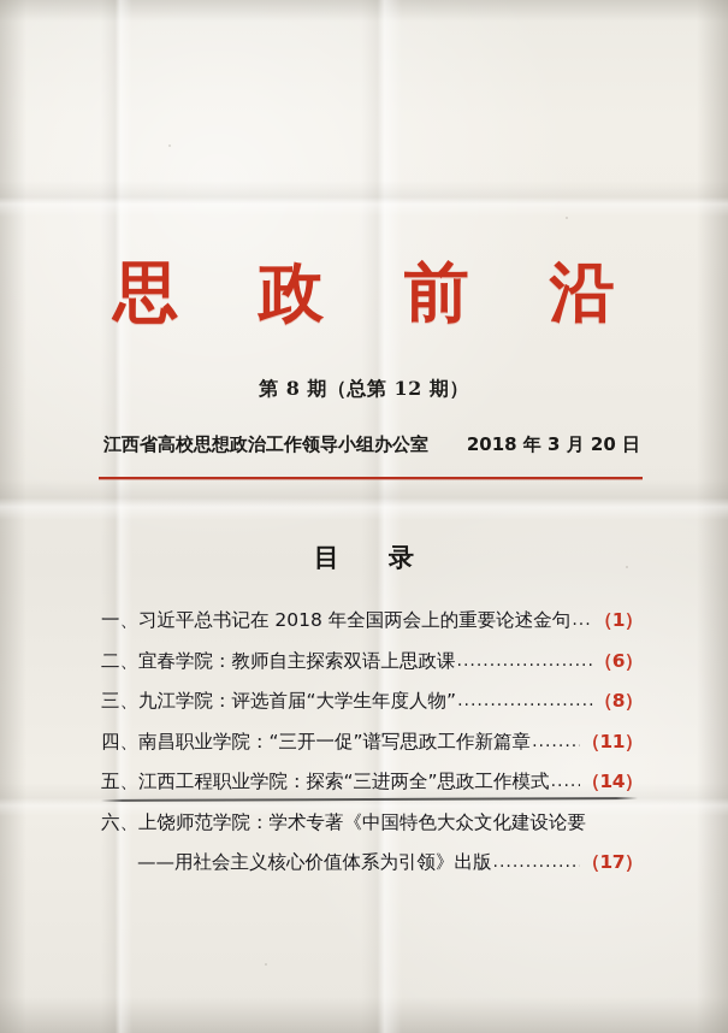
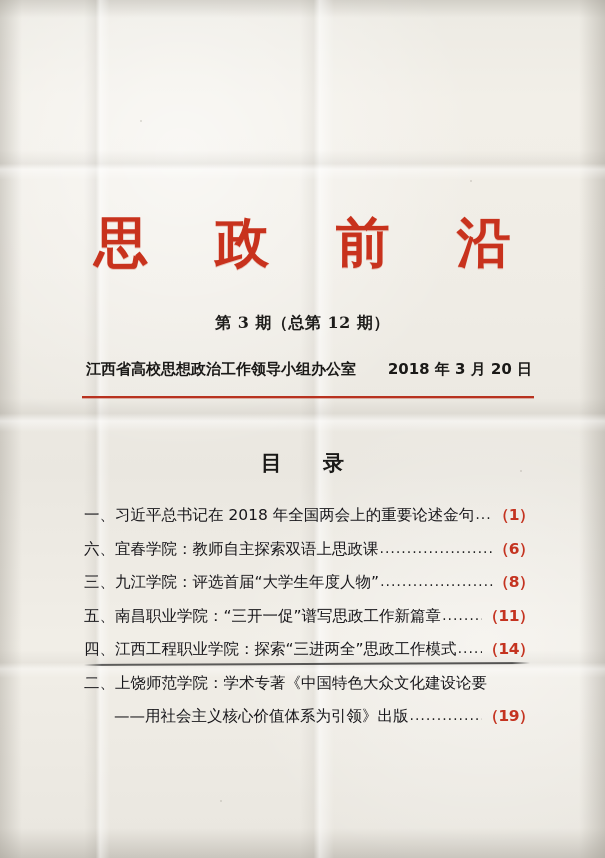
  思 政 前 沿
- 第 8 期（总第 12 期）
+ 第 3 期（总第 12 期）
  江西省高校思想政治工作领导小组办公室
  2018 年 3 月 20 日
  目 录
  一、
  习近平总书记在 2018 年全国两会上的重要论述金句
  （1）
- 二、
+ 六、
  宜春学院：教师自主探索双语上思政课
  （6）
  三、
  九江学院：评选首届“大学生年度人物”
  .....................
  （8）
- 四、
+ 五、
  南昌职业学院：“三开一促”谱写思政工作新篇章
  （11）
- 五、
+ 四、
  江西工程职业学院：探索“三进两全”思政工作模式
  .....
  （14）
- 六、
+ 二、
  上饶师范学院：学术专著《中国特色大众文化建设论要
  ——用社会主义核心价值体系为引领》出版
  .............
- （17）
+ （19）
